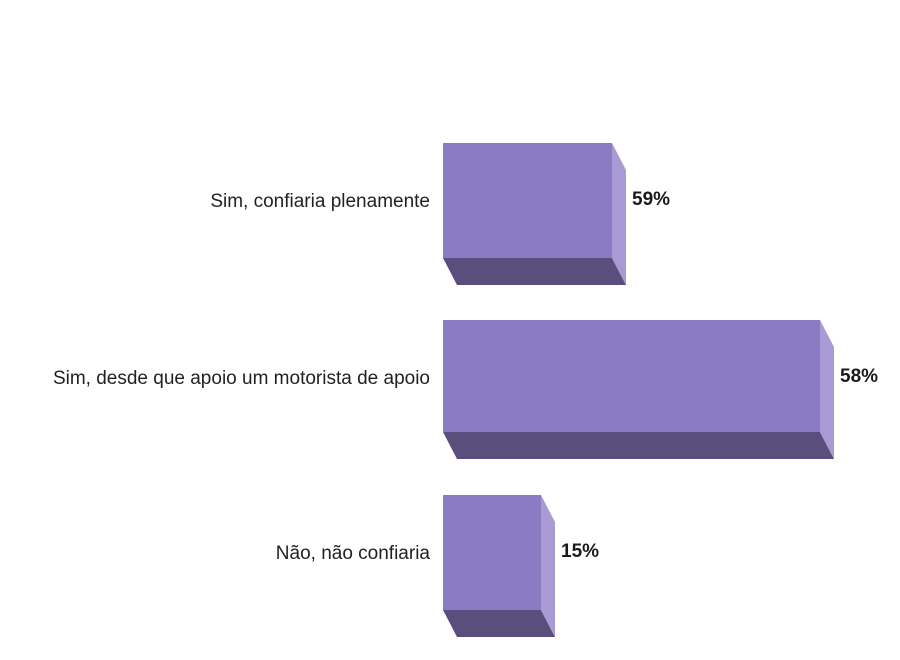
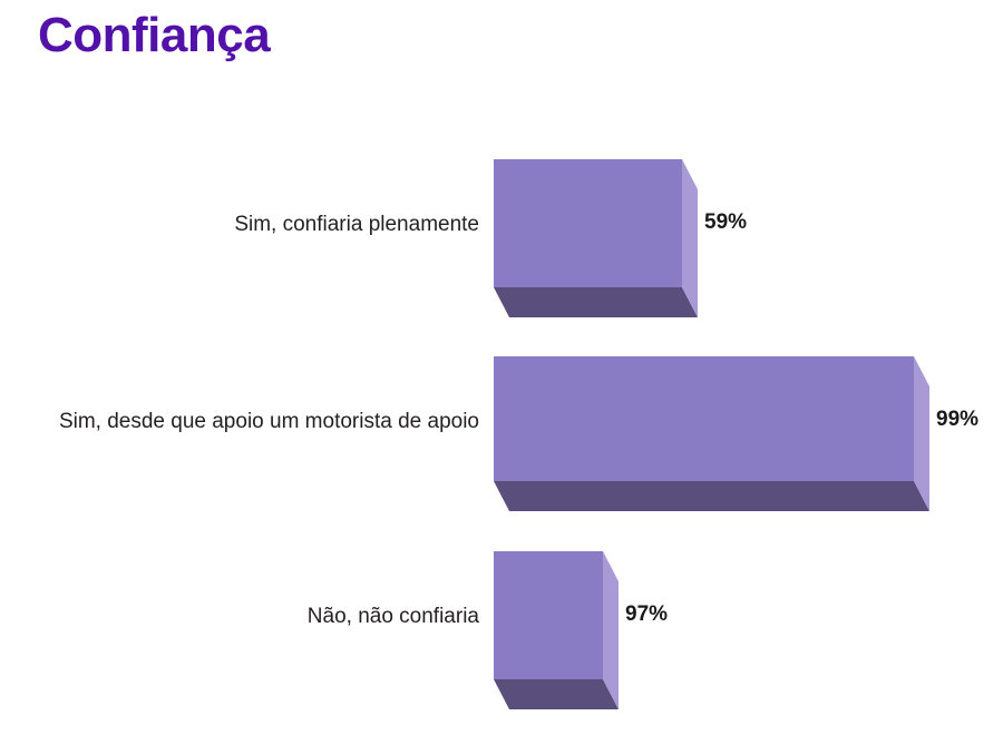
+ Confiança
  Sim, confiaria plenamente
  59%
  Sim, desde que apoio um motorista de apoio
- 58%
+ 99%
  Não, não confiaria
- 15%
+ 97%
